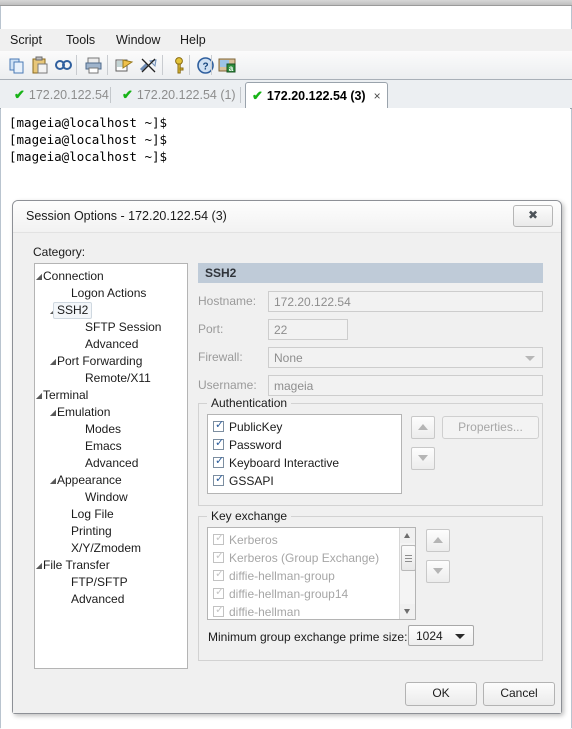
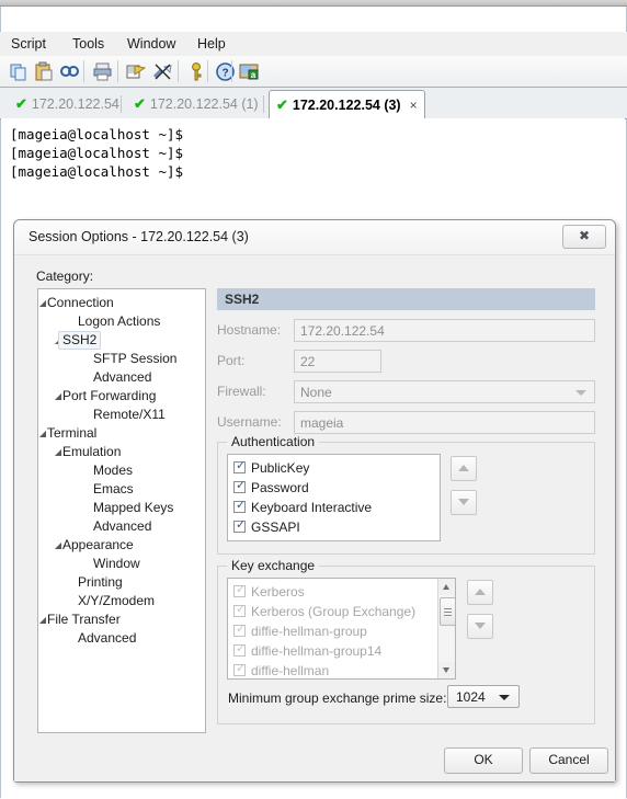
  Script
  Tools
  Window
  Help
  ?
  a
  ✔ 172.20.122.54
  ✔ 172.20.122.54 (1)
  ✔ 172.20.122.54 (3) ×
  [mageia@localhost ~]$
  [mageia@localhost ~]$
  [mageia@localhost ~]$
  Session Options - 172.20.122.54 (3)
  ✖
  Category:
  ◢
  Connection
  Logon Actions
  SSH2
  SFTP Session
  Advanced
  ◢
  Port Forwarding
  Remote/X11
  ◢
  Terminal
  ◢
  Emulation
  Modes
  Emacs
+ Mapped Keys
  Advanced
  ◢
  Appearance
  Window
- Log File
  Printing
  X/Y/Zmodem
  ◢
  File Transfer
- FTP/SFTP
  Advanced
  SSH2
  Hostname:
  172.20.122.54
  Port:
  22
  Firewall:
  None
  Username:
  mageia
  Authentication
  ✓
  PublicKey
  ✓
  Password
  ✓
  Keyboard Interactive
  ✓
  GSSAPI
- Properties...
  Key exchange
  ✓
  Kerberos
  ✓
  Kerberos (Group Exchange)
  ✓
  diffie-hellman-group
  ✓
  diffie-hellman-group14
  ✓
  diffie-hellman
  Minimum group exchange prime size:
  1024
  OK
  Cancel
